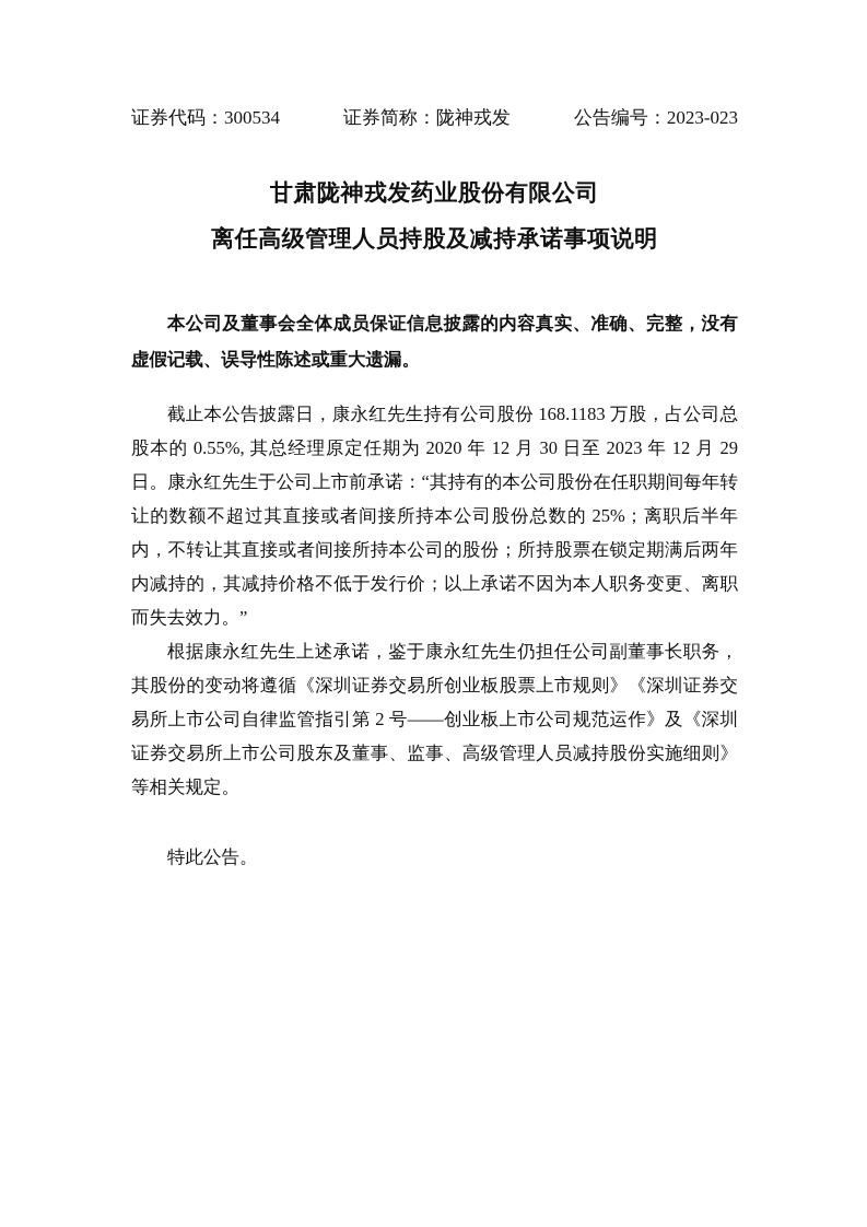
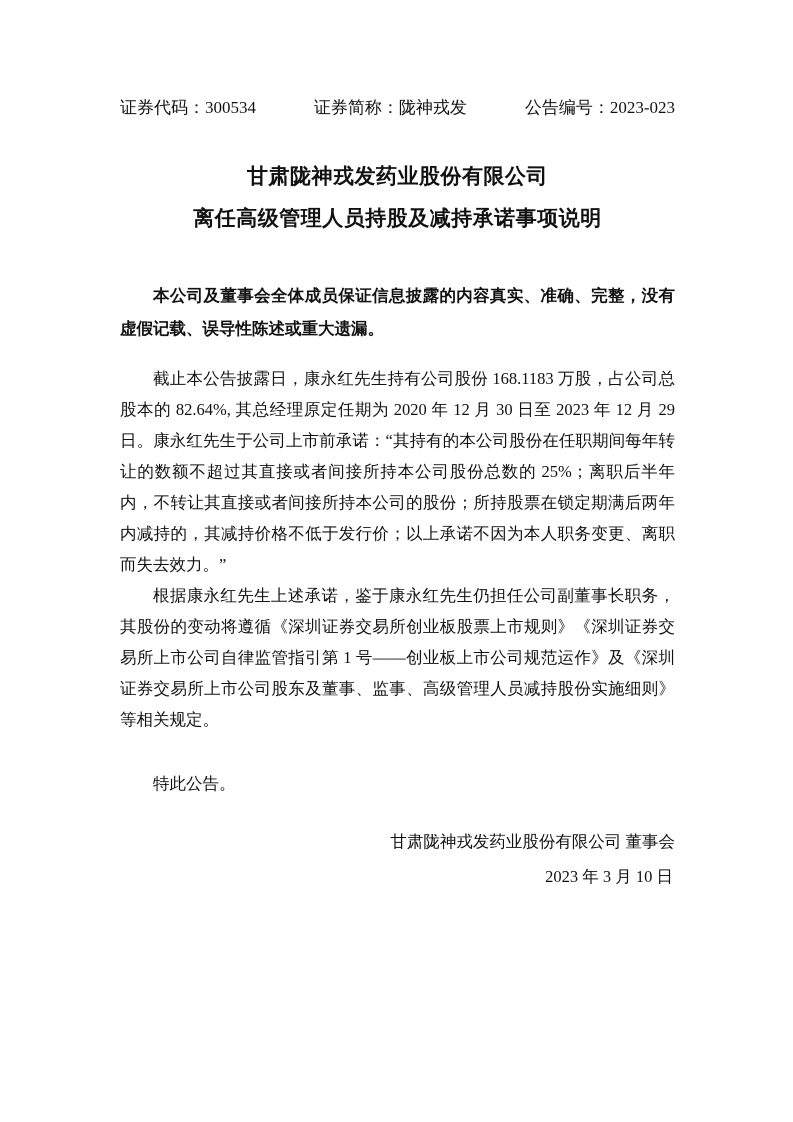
  证券代码：300534
  证券简称：陇神戎发
  公告编号：2023-023
  甘肃陇神戎发药业股份有限公司
  离任高级管理人员持股及减持承诺事项说明
  本公司及董事会全体成员保证信息披露的内容真实、准确、完整，没有虚假记载、误导性陈述或重大遗漏。
- 截止本公告披露日，康永红先生持有公司股份 168.1183 万股，占公司总股本的 0.55%, 其总经理原定任期为 2020 年 12 月 30 日至 2023 年 12 月 29 日。康永红先生于公司上市前承诺：“其持有的本公司股份在任职期间每年转让的数额不超过其直接或者间接所持本公司股份总数的 25%；离职后半年内，不转让其直接或者间接所持本公司的股份；所持股票在锁定期满后两年内减持的，其减持价格不低于发行价；以上承诺不因为本人职务变更、离职而失去效力。”
+ 截止本公告披露日，康永红先生持有公司股份 168.1183 万股，占公司总股本的 82.64%, 其总经理原定任期为 2020 年 12 月 30 日至 2023 年 12 月 29 日。康永红先生于公司上市前承诺：“其持有的本公司股份在任职期间每年转让的数额不超过其直接或者间接所持本公司股份总数的 25%；离职后半年内，不转让其直接或者间接所持本公司的股份；所持股票在锁定期满后两年内减持的，其减持价格不低于发行价；以上承诺不因为本人职务变更、离职而失去效力。”
- 根据康永红先生上述承诺，鉴于康永红先生仍担任公司副董事长职务，其股份的变动将遵循《深圳证券交易所创业板股票上市规则》《深圳证券交易所上市公司自律监管指引第 2 号——创业板上市公司规范运作》及《深圳证券交易所上市公司股东及董事、监事、高级管理人员减持股份实施细则》等相关规定。
+ 根据康永红先生上述承诺，鉴于康永红先生仍担任公司副董事长职务，其股份的变动将遵循《深圳证券交易所创业板股票上市规则》《深圳证券交易所上市公司自律监管指引第 1 号——创业板上市公司规范运作》及《深圳证券交易所上市公司股东及董事、监事、高级管理人员减持股份实施细则》等相关规定。
  特此公告。
+ 甘肃陇神戎发药业股份有限公司 董事会
+ 2023 年 3 月 10 日
